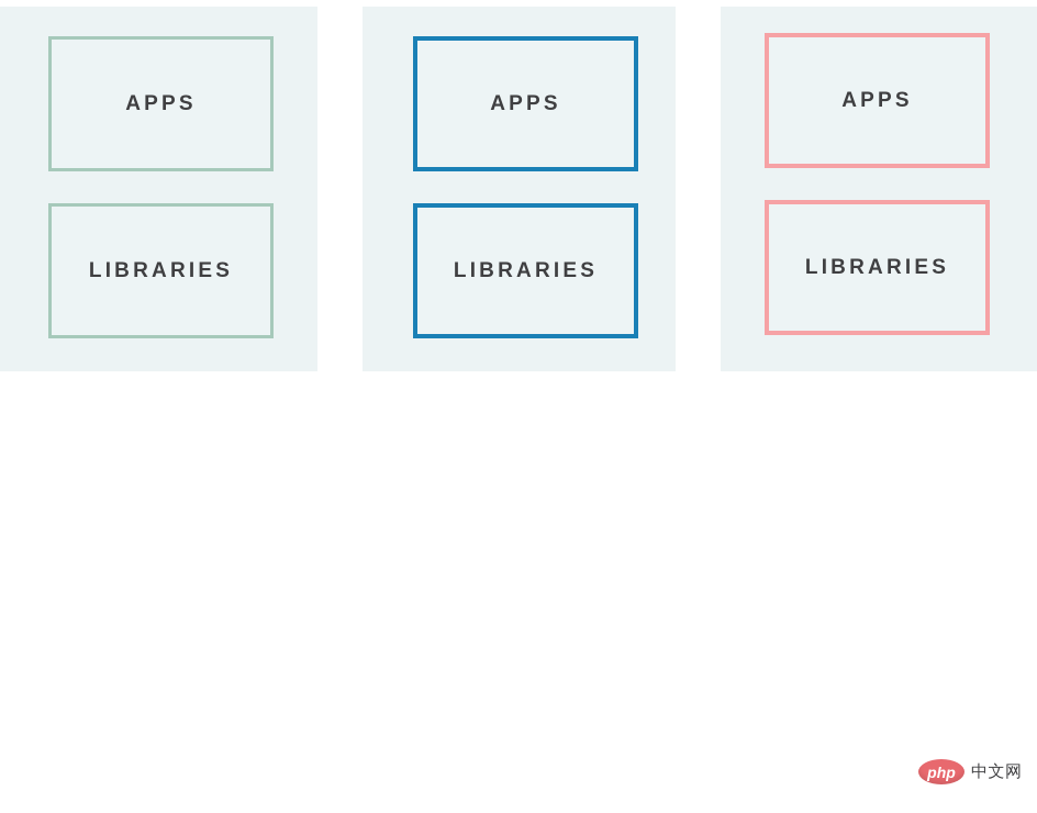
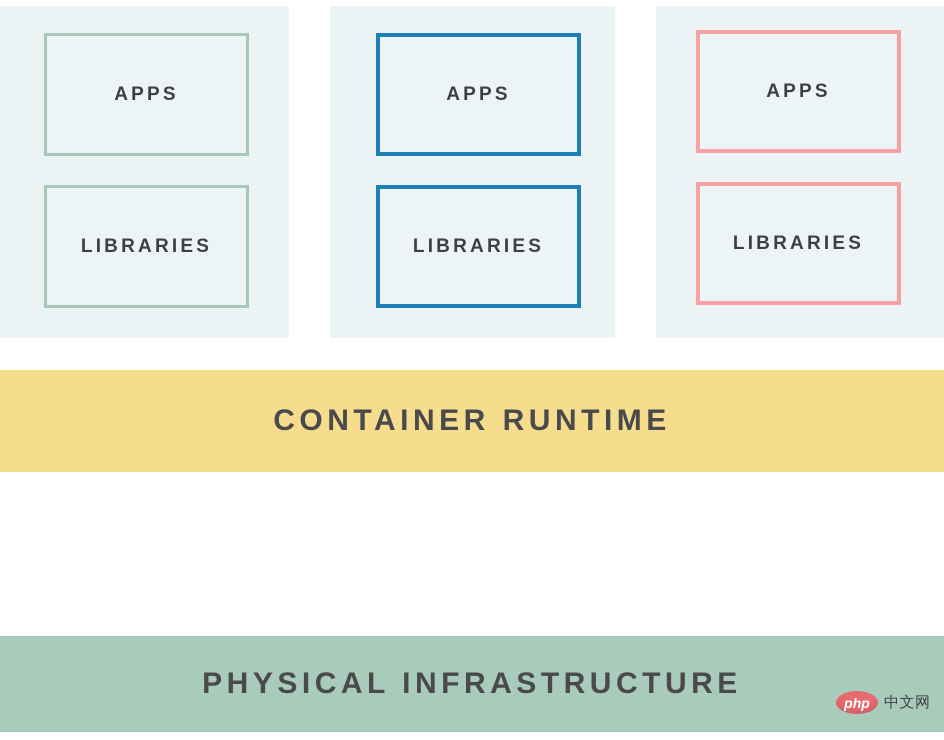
  APPS
  LIBRARIES
  APPS
  LIBRARIES
  APPS
  LIBRARIES
+ CONTAINER RUNTIME
+ PHYSICAL INFRASTRUCTURE
  php
  中文网
